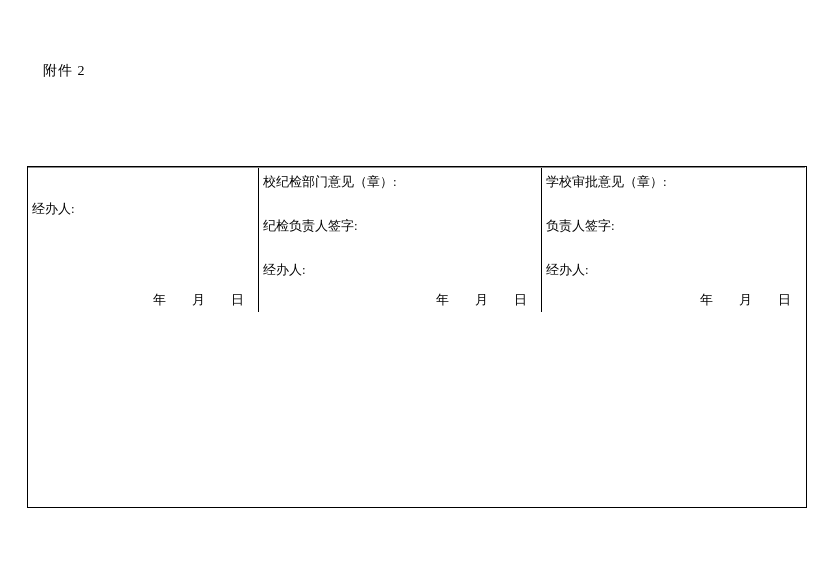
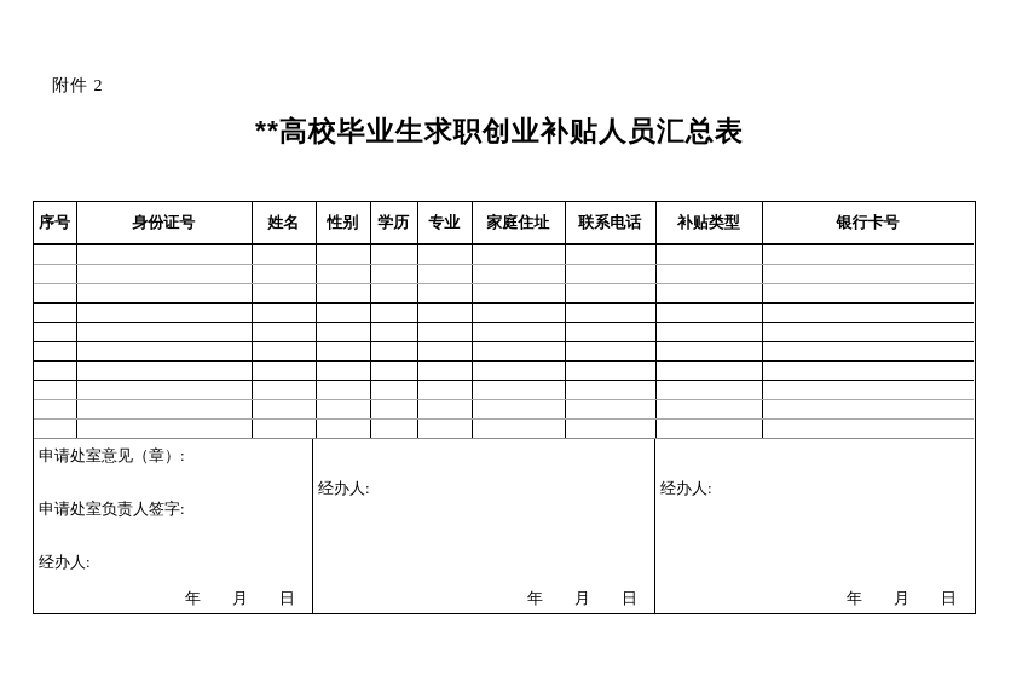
  附件 2
+ **高校毕业生求职创业补贴人员汇总表
+ 序号	身份证号	姓名	性别	学历	专业	家庭住址	联系电话	补贴类型	银行卡号
+ 申请处室意见（章）:
+ 申请处室负责人签字:
  经办人:
  年 月 日
- 校纪检部门意见（章）:
- 纪检负责人签字:
  经办人:
  年 月 日
- 学校审批意见（章）:
- 负责人签字:
  经办人:
  年 月 日
